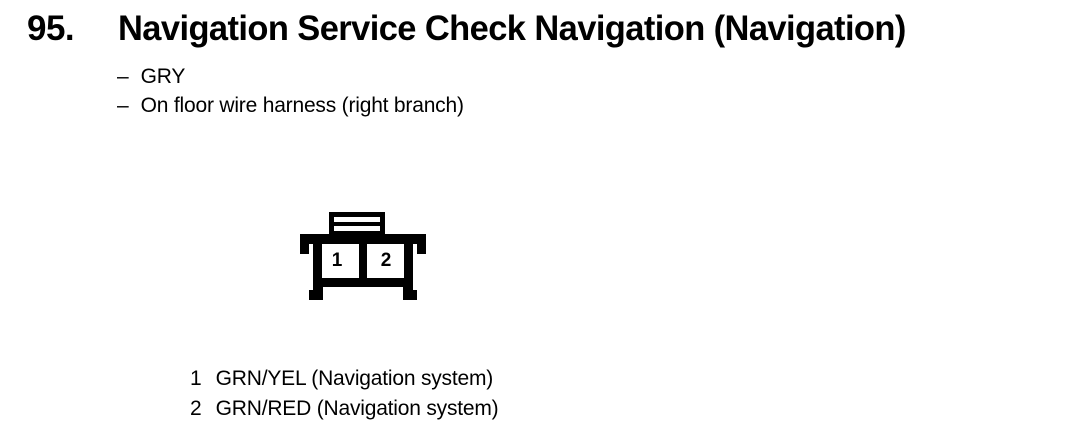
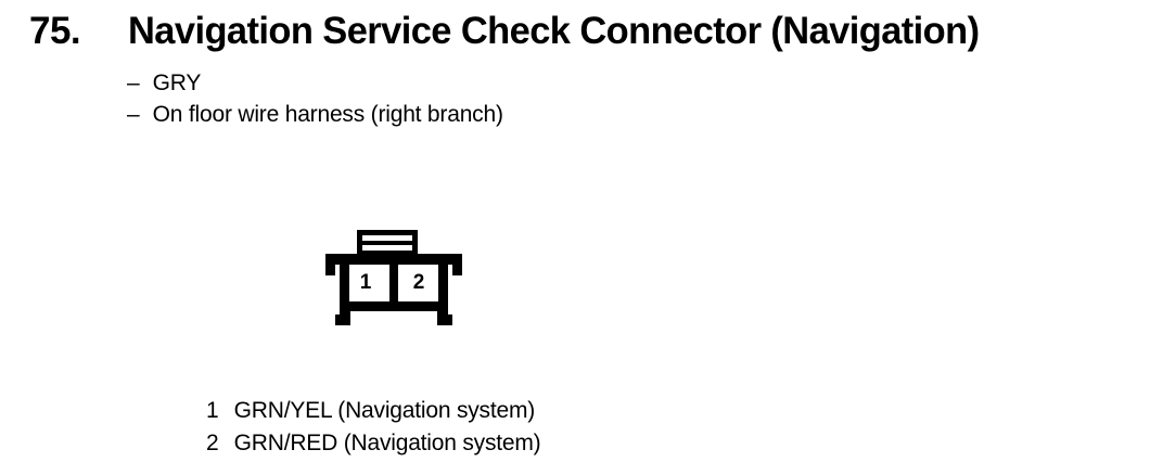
- 95.
+ 75.
- Navigation Service Check Navigation (Navigation)
+ Navigation Service Check Connector (Navigation)
  – GRY
  – On floor wire harness (right branch)
  1
  2
  1 GRN/YEL (Navigation system)
  2 GRN/RED (Navigation system)
